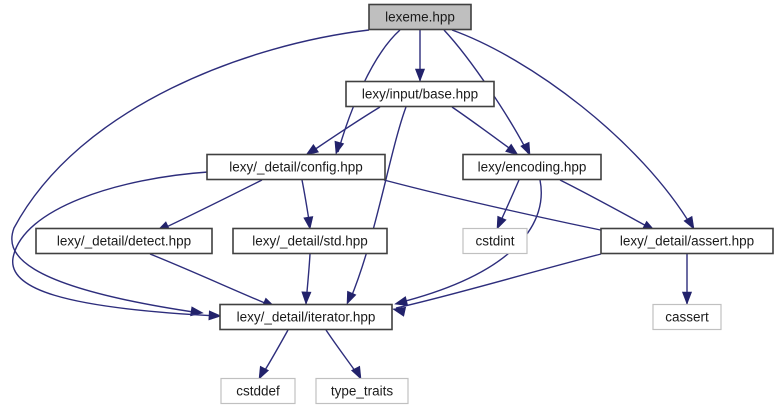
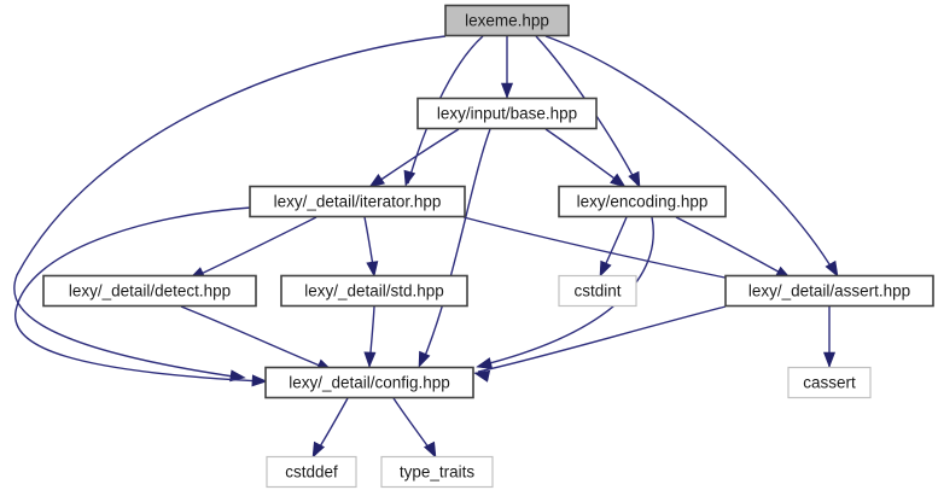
  lexeme.hpp
  lexy/input/base.hpp
- lexy/_detail/config.hpp
+ lexy/_detail/iterator.hpp
  lexy/encoding.hpp
  lexy/_detail/detect.hpp
  lexy/_detail/std.hpp
  cstdint
  lexy/_detail/assert.hpp
- lexy/_detail/iterator.hpp
+ lexy/_detail/config.hpp
  cassert
  cstddef
  type_traits
